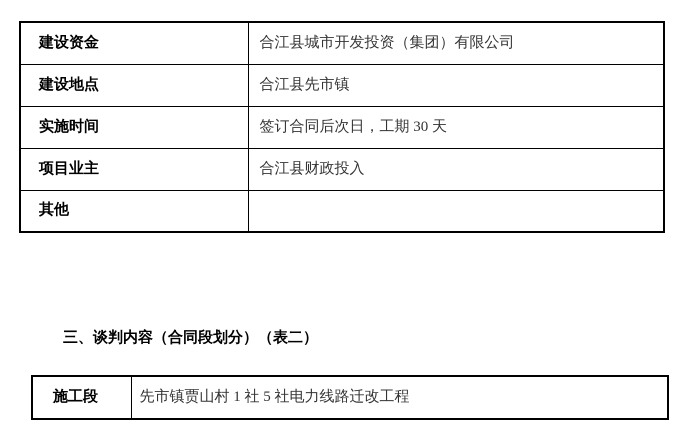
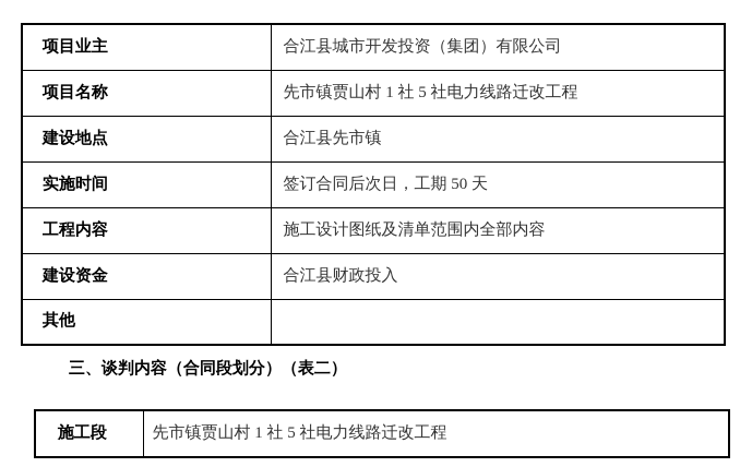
- 建设资金	合江县城市开发投资（集团）有限公司
+ 项目业主	合江县城市开发投资（集团）有限公司
+ 项目名称	先市镇贾山村 1 社 5 社电力线路迁改工程
  建设地点	合江县先市镇
- 实施时间	签订合同后次日，工期 30 天
+ 实施时间	签订合同后次日，工期 50 天
+ 工程内容	施工设计图纸及清单范围内全部内容
- 项目业主	合江县财政投入
+ 建设资金	合江县财政投入
  其他
  三、谈判内容（合同段划分）（表二）
  施工段	先市镇贾山村 1 社 5 社电力线路迁改工程
